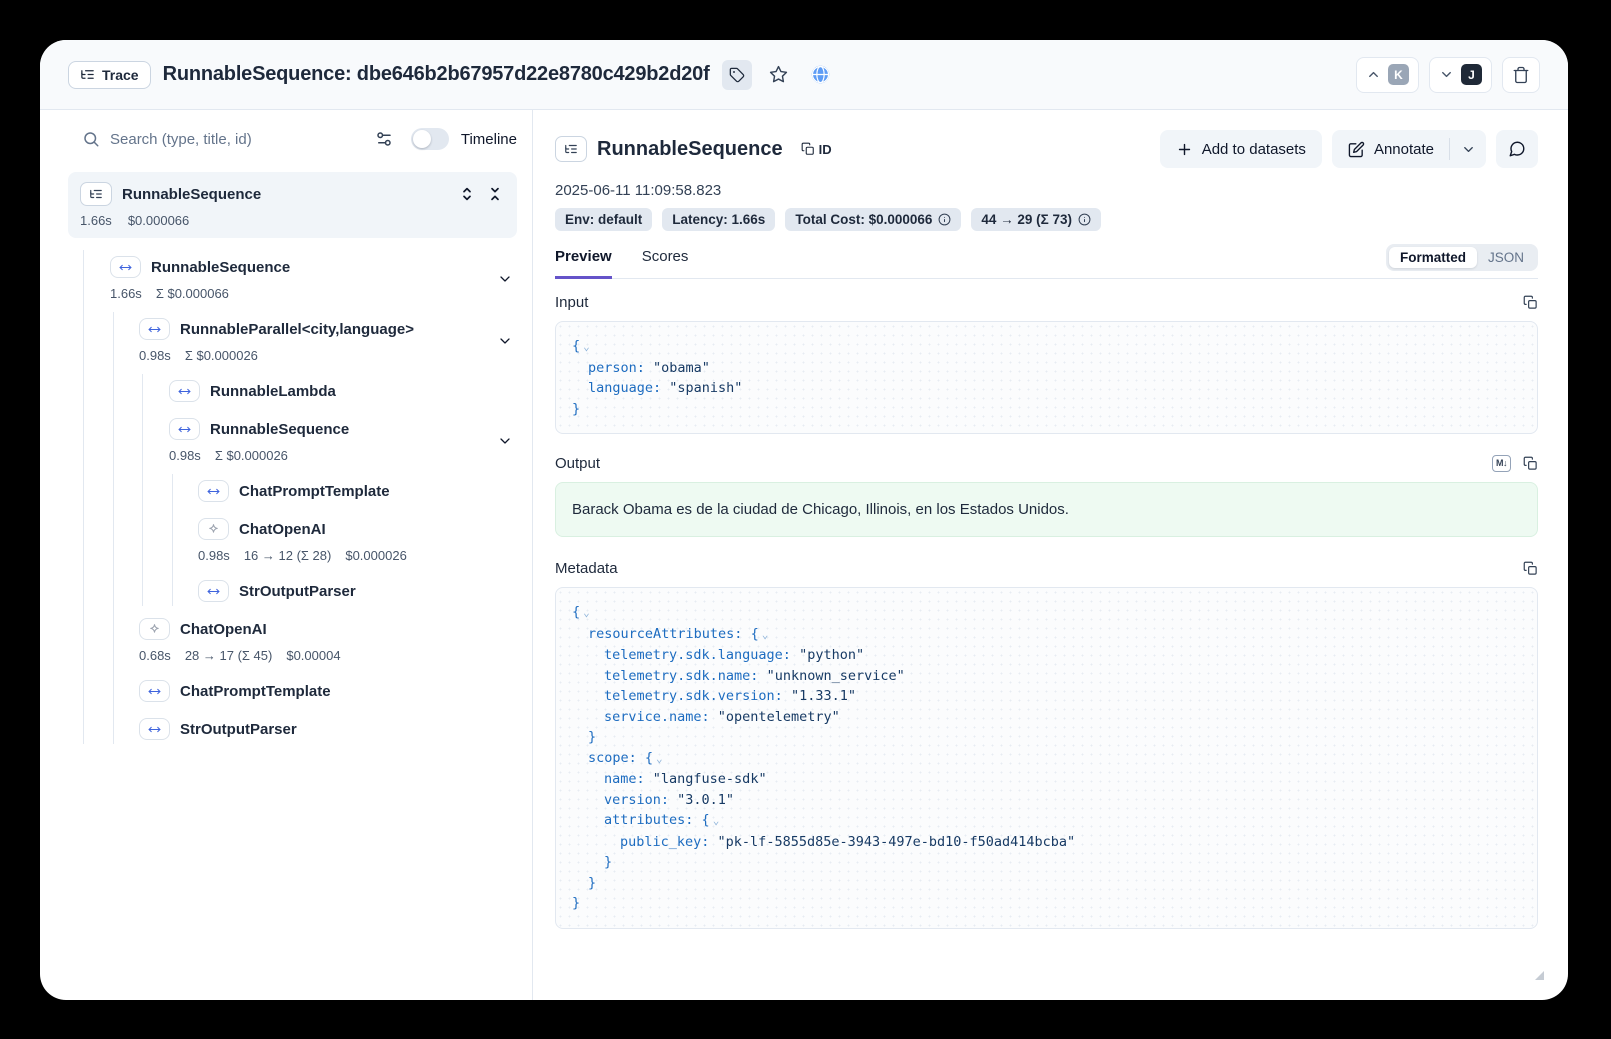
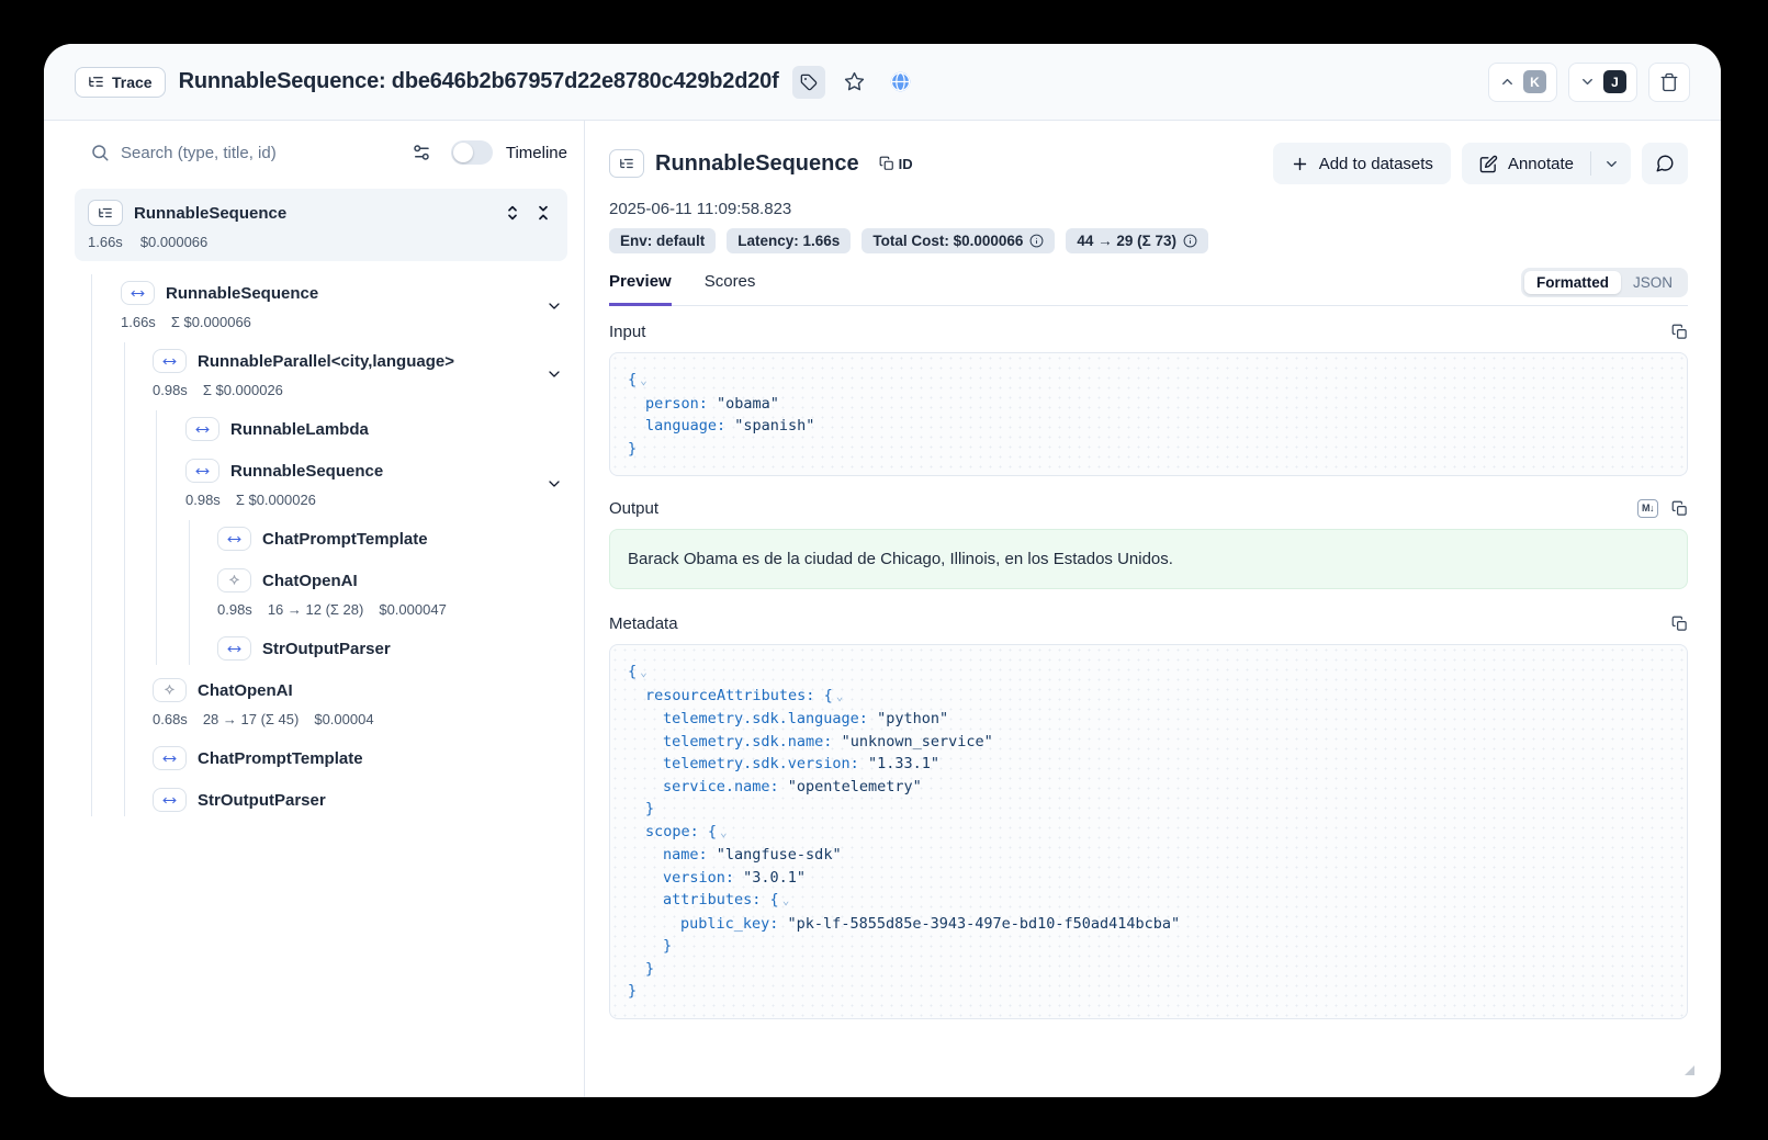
  Trace
  RunnableSequence: dbe646b2b67957d22e8780c429b2d20f
  K
  J
  Search (type, title, id)
  Timeline
  RunnableSequence
  1.66s
  $0.000066
  RunnableSequence
  1.66s
  Σ $0.000066
  RunnableParallel<city,language>
  0.98s
  Σ $0.000026
  RunnableLambda
  RunnableSequence
  0.98s
  Σ $0.000026
  ChatPromptTemplate
  ChatOpenAI
  0.98s
  16 → 12 (Σ 28)
- $0.000026
+ $0.000047
  StrOutputParser
  ChatOpenAI
  0.68s
  28 → 17 (Σ 45)
  $0.00004
  ChatPromptTemplate
  StrOutputParser
  RunnableSequence
  ID
  Add to datasets
  Annotate
  2025-06-11 11:09:58.823
  Env: default
  Latency: 1.66s
  Total Cost: $0.000066
  44 → 29 (Σ 73)
  Preview
  Scores
  Formatted
  JSON
  Input
  { ⌄
  person: "obama"
  language: "spanish"
  }
  Output
  M↓
  Barack Obama es de la ciudad de Chicago, Illinois, en los Estados Unidos.
  Metadata
  { ⌄
  resourceAttributes: { ⌄
  telemetry.sdk.language: "python"
  telemetry.sdk.name: "unknown_service"
  telemetry.sdk.version: "1.33.1"
  service.name: "opentelemetry"
  }
  scope: { ⌄
  name: "langfuse-sdk"
  version: "3.0.1"
  attributes: { ⌄
  public_key: "pk-lf-5855d85e-3943-497e-bd10-f50ad414bcba"
  }
  }
  }
